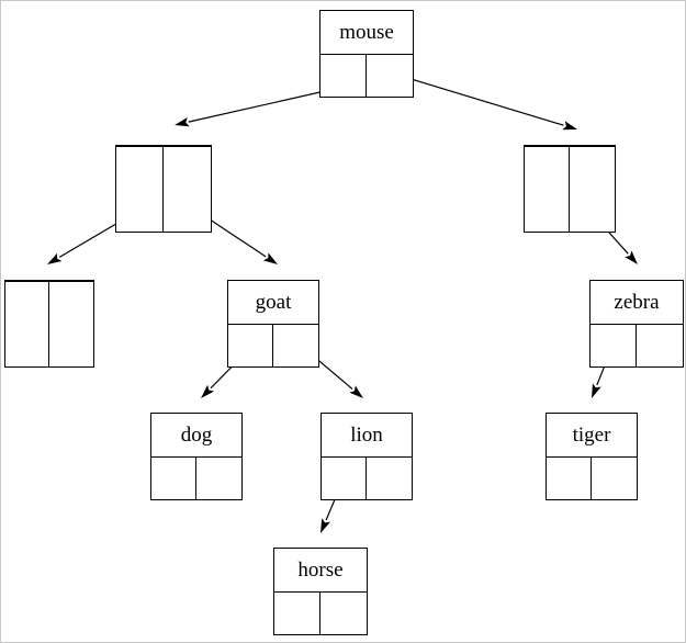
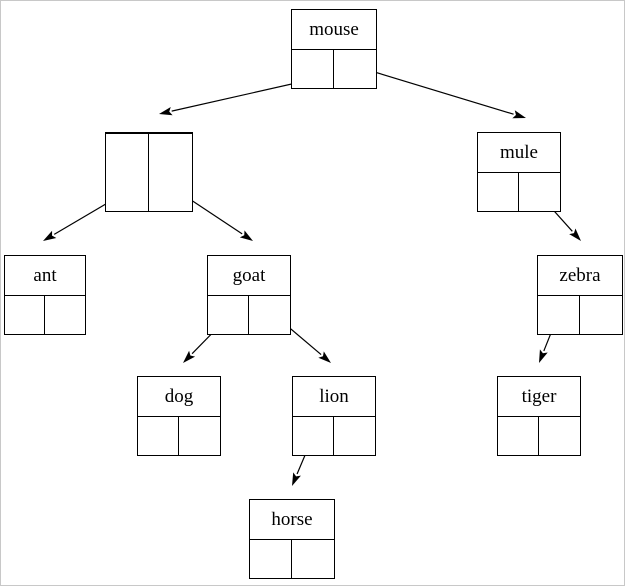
  mouse
+ mule
+ ant
  goat
  zebra
  dog
  lion
  tiger
  horse
